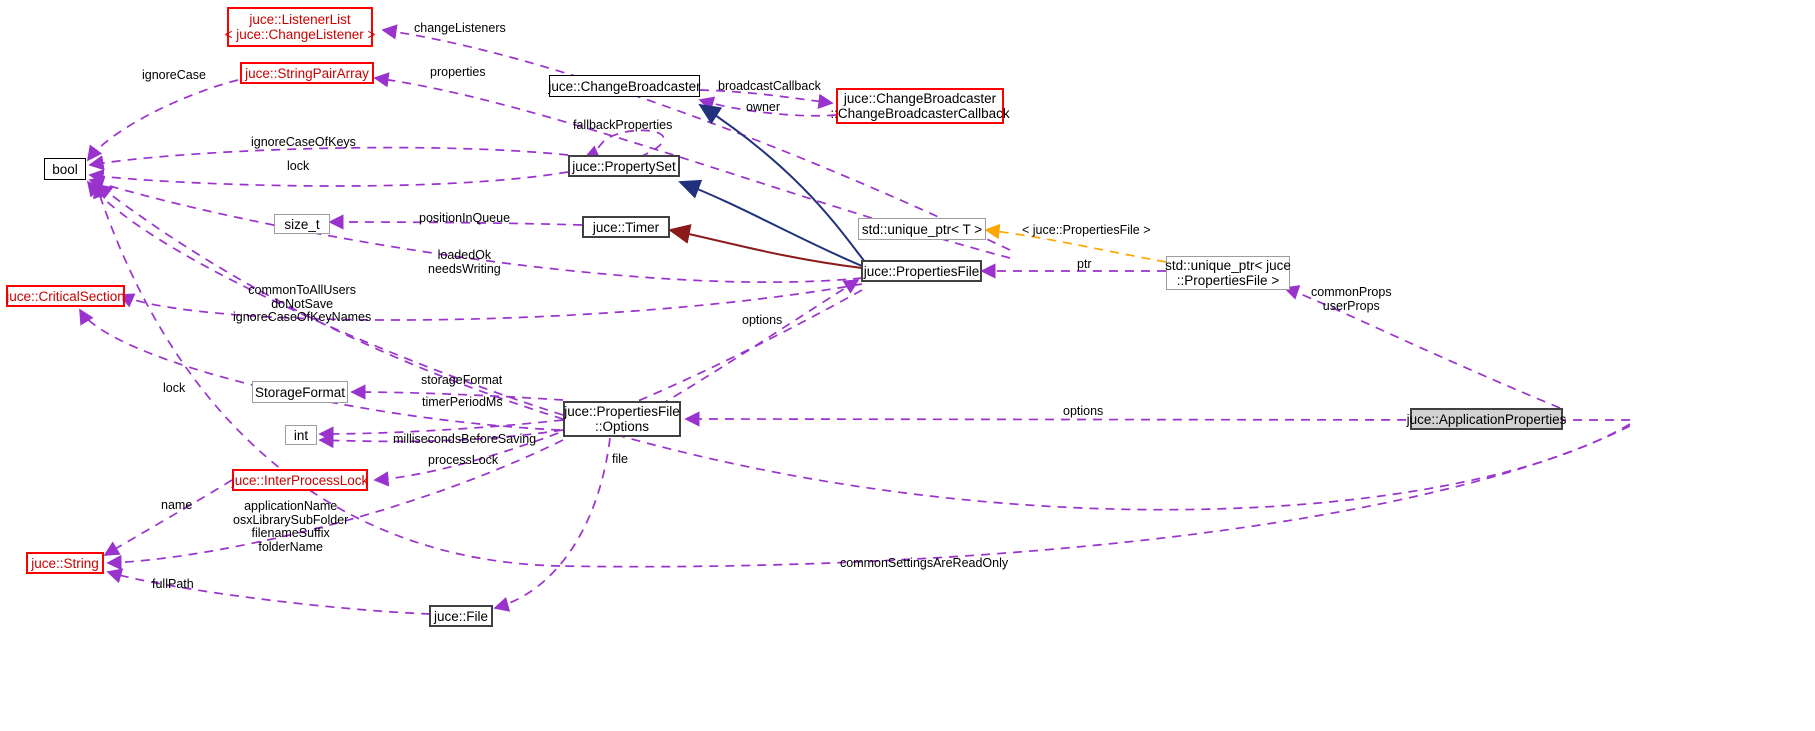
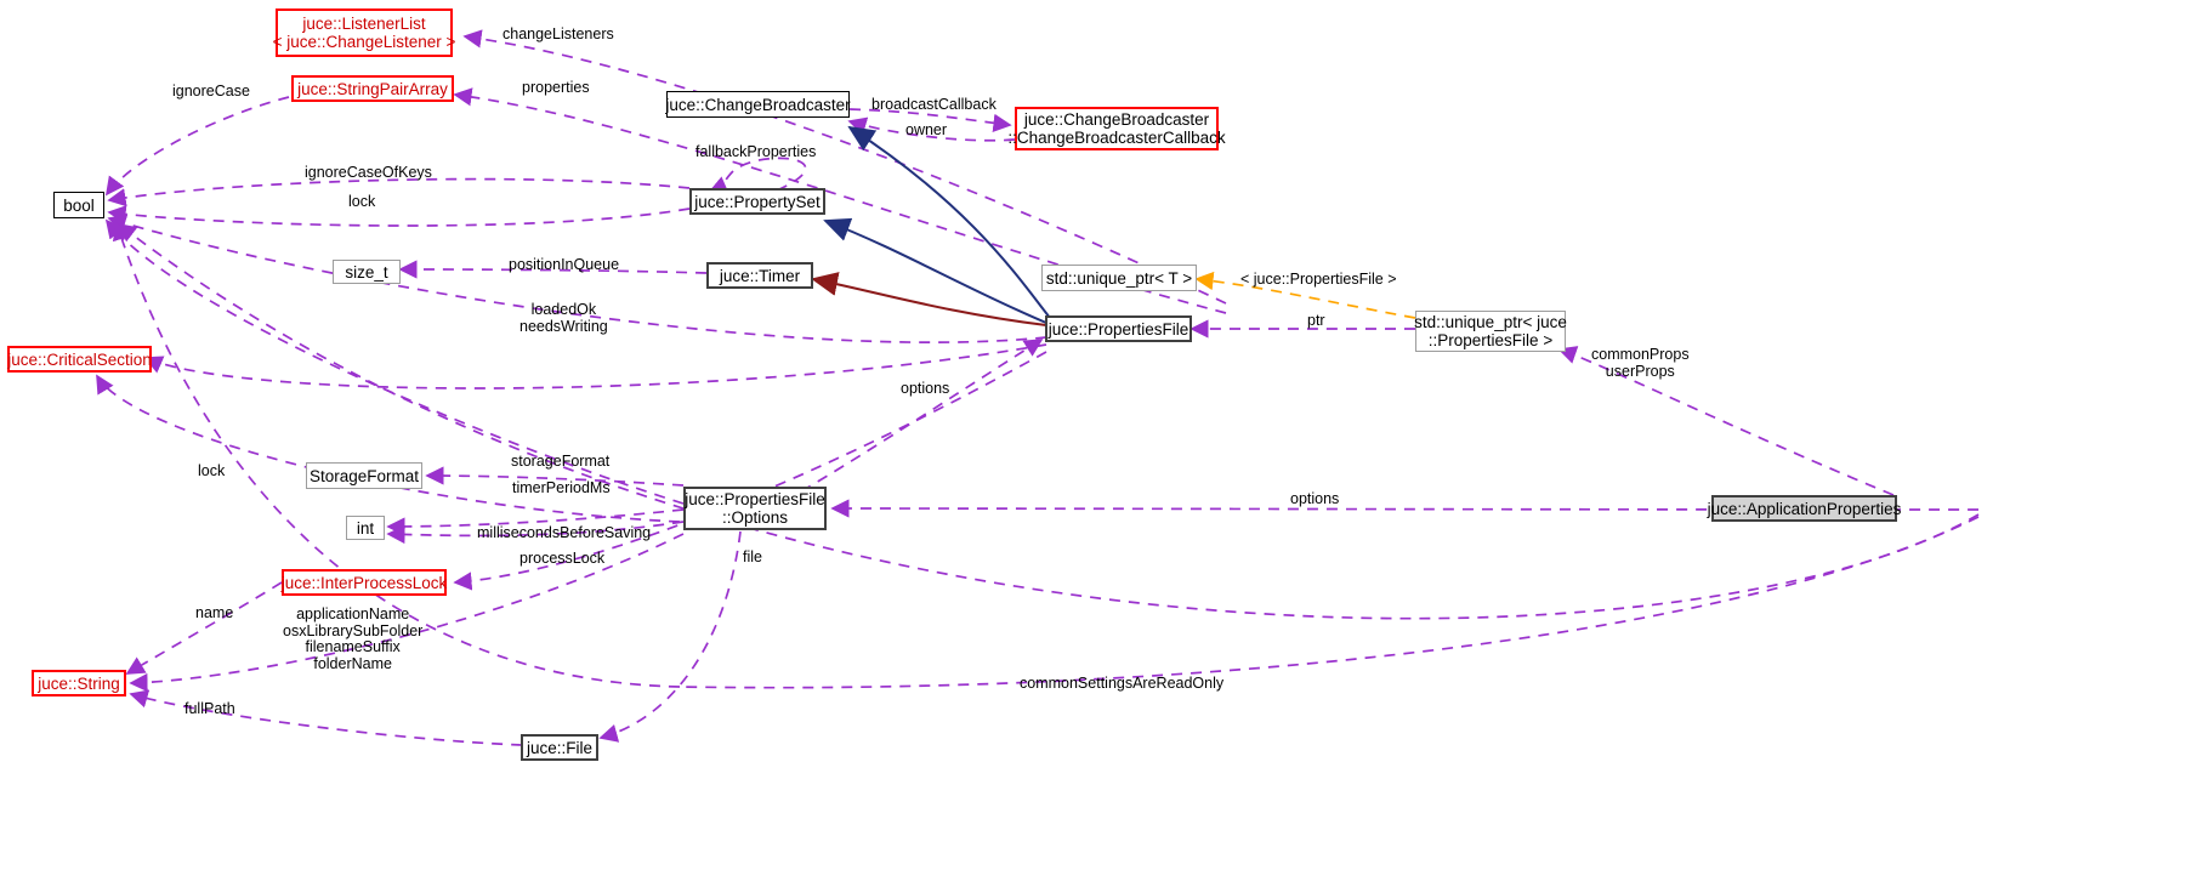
  juce::ListenerList
  < juce::ChangeListener >
  juce::StringPairArray
  bool
  juce::ChangeBroadcaster
  juce::ChangeBroadcaster
  ::ChangeBroadcasterCallback
  juce::PropertySet
  size_t
  juce::Timer
  std::unique_ptr< T >
  juce::PropertiesFile
  std::unique_ptr< juce
  ::PropertiesFile >
  juce::CriticalSection
  StorageFormat
  int
  juce::PropertiesFile
  ::Options
  juce::InterProcessLock
  juce::String
  juce::File
  juce::ApplicationProperties
  changeListeners
  properties
  ignoreCase
  broadcastCallback
  owner
  ignoreCaseOfKeys
  lock
  fallbackProperties
  positionInQueue
  loadedOk
  needsWriting
- commonToAllUsers
- doNotSave
- ignoreCaseOfKeyNames
  < juce::PropertiesFile >
  ptr
  commonProps
  userProps
  options
  lock
  storageFormat
  timerPeriodMs
  millisecondsBeforeSaving
  processLock
  options
  file
  name
  applicationName
  osxLibrarySubFolder
  filenameSuffix
  folderName
  fullPath
  commonSettingsAreReadOnly
